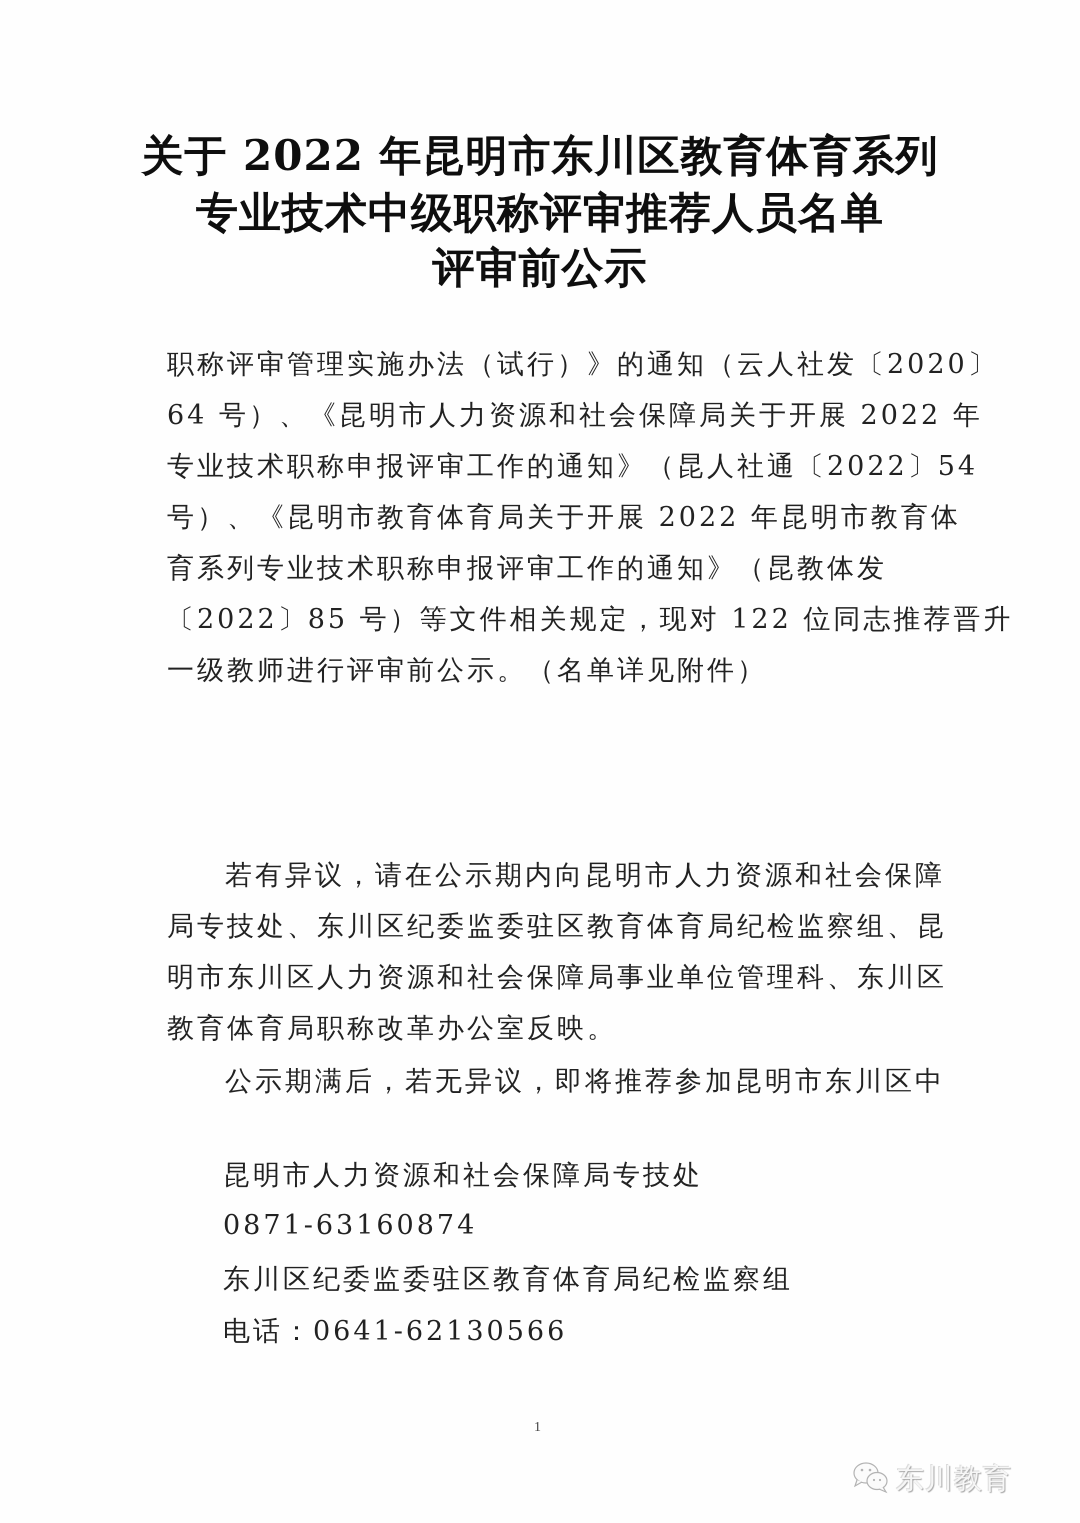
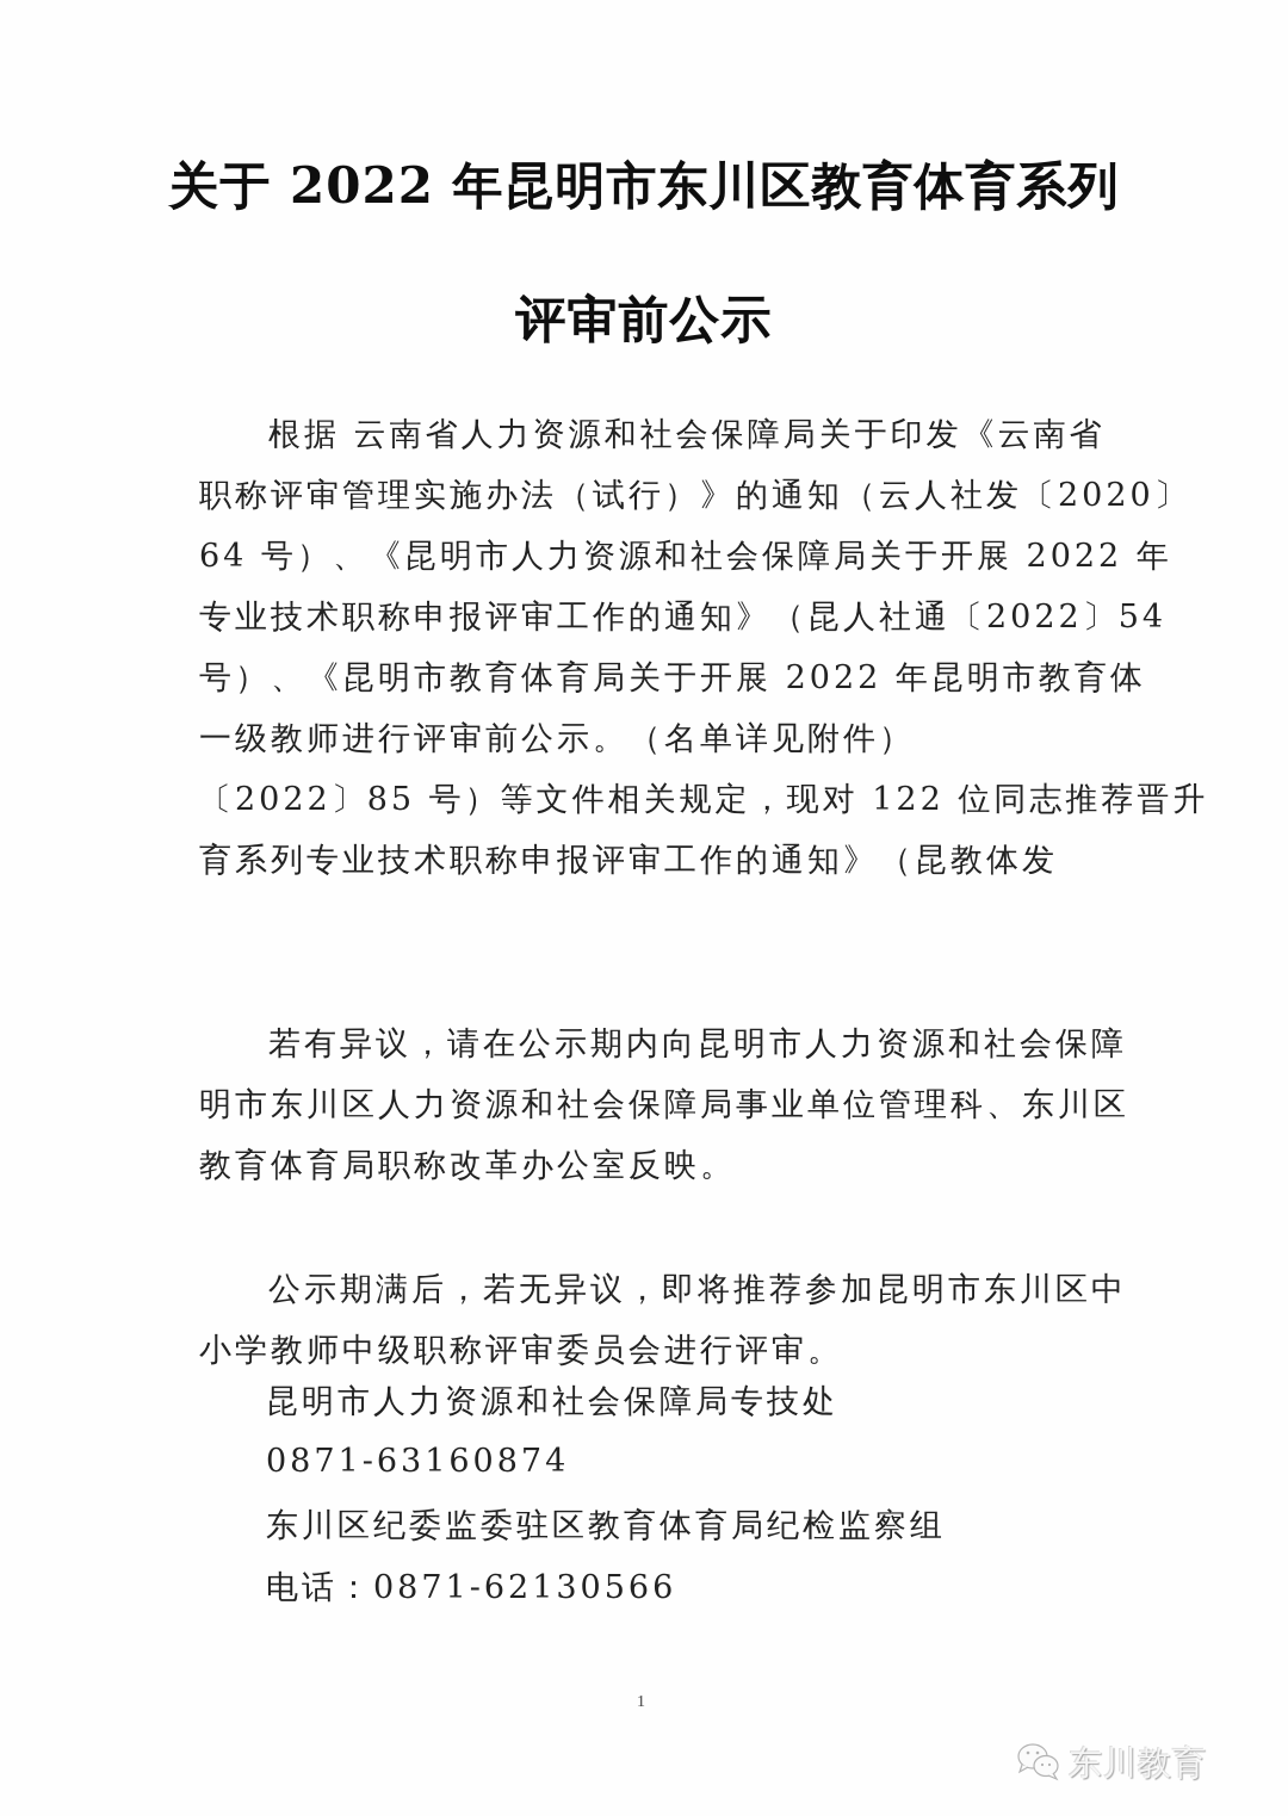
  关于 2022 年昆明市东川区教育体育系列
- 专业技术中级职称评审推荐人员名单
  评审前公示
+ 根据 云南省人力资源和社会保障局关于印发《云南省
  职称评审管理实施办法（试行）》的通知（云人社发〔2020〕
  64 号）、《昆明市人力资源和社会保障局关于开展 2022 年
  专业技术职称申报评审工作的通知》（昆人社通〔2022〕54
  号）、《昆明市教育体育局关于开展 2022 年昆明市教育体
- 育系列专业技术职称申报评审工作的通知》（昆教体发
+ 一级教师进行评审前公示。（名单详见附件）
  〔2022〕85 号）等文件相关规定，现对 122 位同志推荐晋升
- 一级教师进行评审前公示。（名单详见附件）
+ 育系列专业技术职称申报评审工作的通知》（昆教体发
  若有异议，请在公示期内向昆明市人力资源和社会保障
- 局专技处、东川区纪委监委驻区教育体育局纪检监察组、昆
  明市东川区人力资源和社会保障局事业单位管理科、东川区
  教育体育局职称改革办公室反映。
  公示期满后，若无异议，即将推荐参加昆明市东川区中
+ 小学教师中级职称评审委员会进行评审。
  昆明市人力资源和社会保障局专技处
  0871-63160874
  东川区纪委监委驻区教育体育局纪检监察组
- 电话：0641-62130566
+ 电话：0871-62130566
  1
  东川教育
